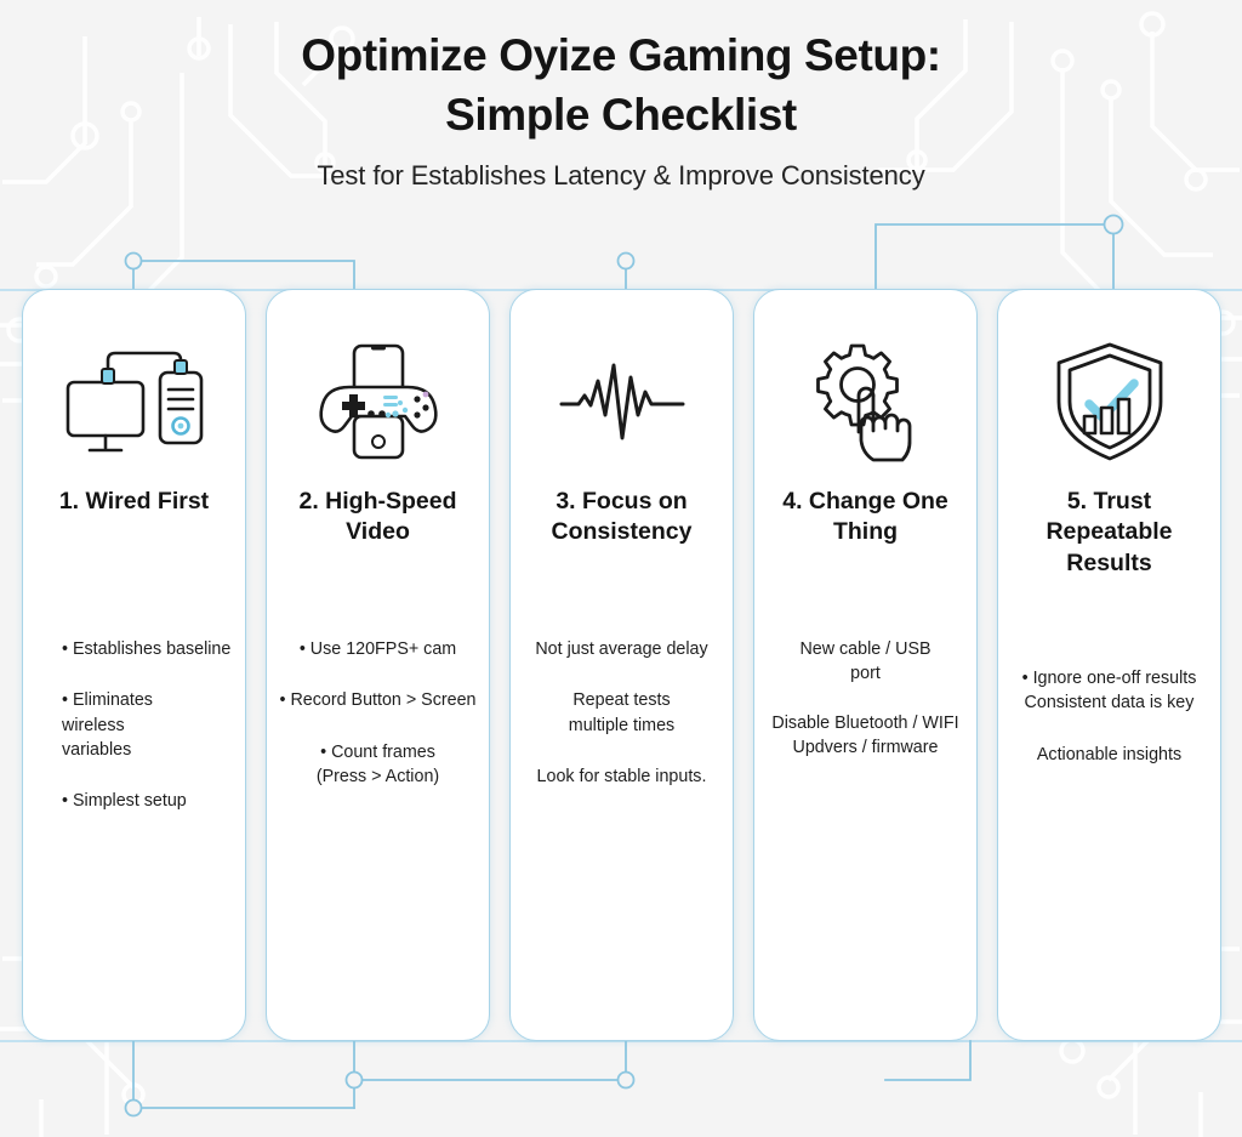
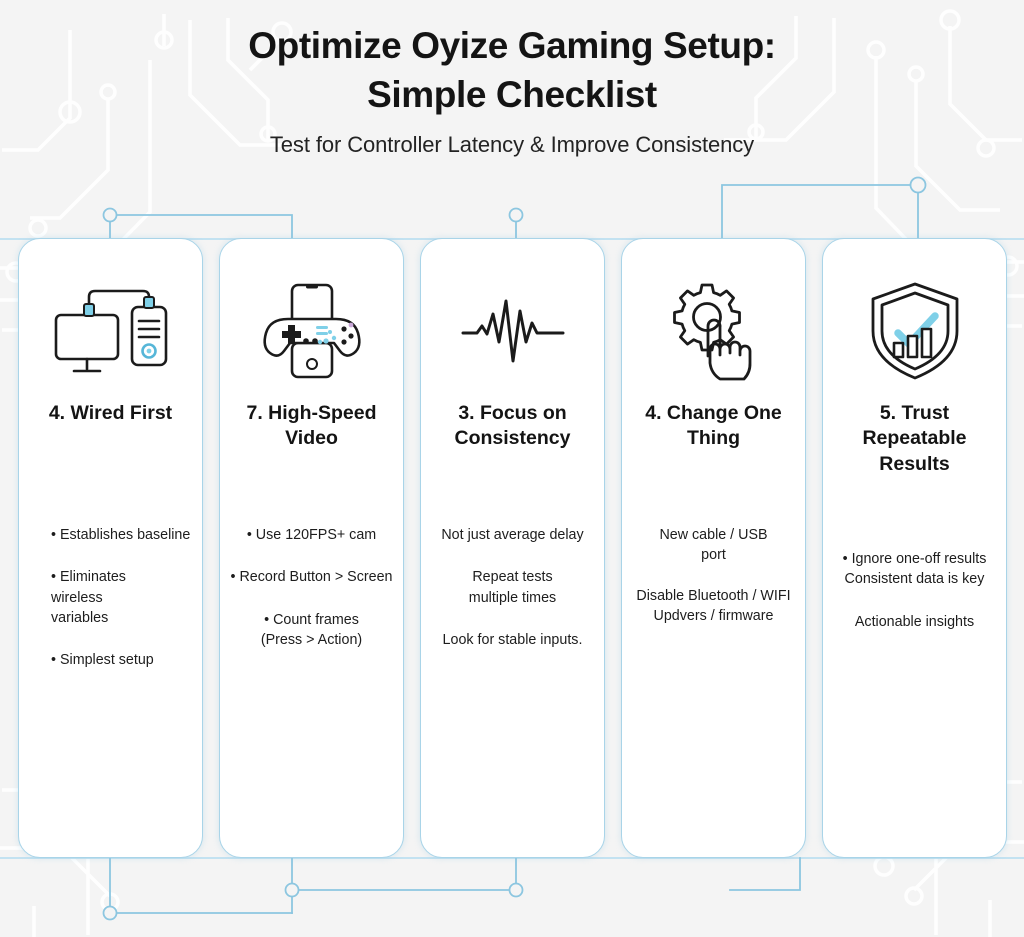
  Optimize Oyize Gaming Setup:
  Simple Checklist
- Test for Establishes Latency & Improve Consistency
+ Test for Controller Latency & Improve Consistency
- 1. Wired First
+ 4. Wired First
  Establishes baseline
  Eliminates
  wireless
  variables
  Simplest setup
- 2. High-Speed Video
+ 7. High-Speed Video
  Use 120FPS+ cam
  Record Button > Screen
  Count frames
  (Press > Action)
  3. Focus on Consistency
  Not just average delay
  Repeat tests
  multiple times
  Look for stable inputs.
  4. Change One Thing
  New cable / USB
  port
  Disable Bluetooth / WIFI
  Updvers / firmware
  5. Trust Repeatable Results
  Ignore one-off results
  Consistent data is key
  Actionable insights
